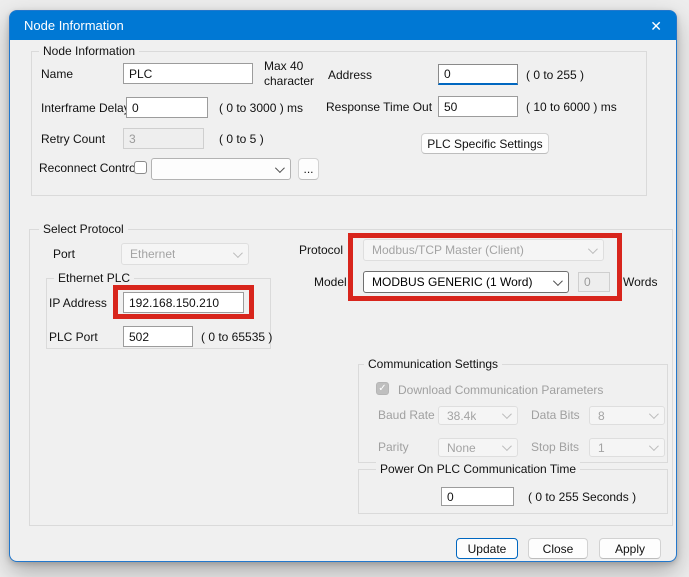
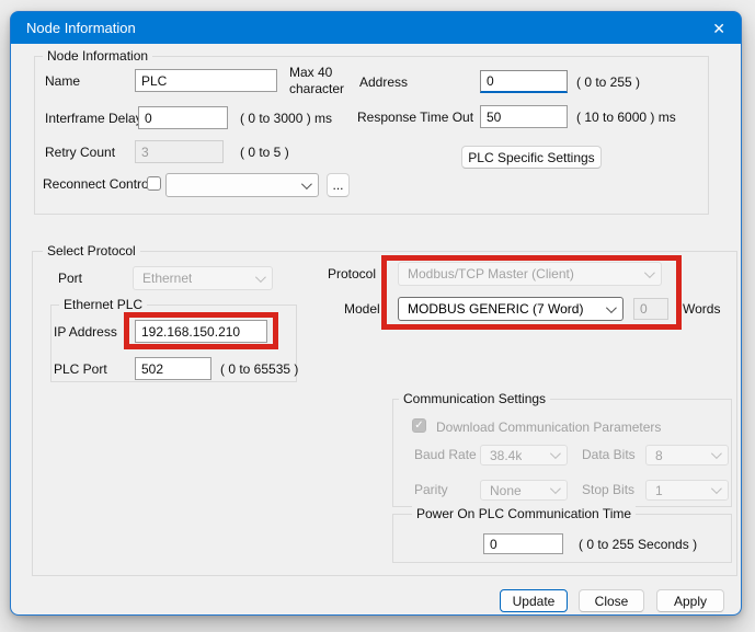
  Node Information
  ✕
  Node Information
  Name
  PLC
  Max 40 character
  Address
  0
  ( 0 to 255 )
  Interframe Dela
  0
  ( 0 to 3000 ) ms
  Response Time Out
  50
  ( 10 to 6000 ) ms
  Retry Count
  3
  ( 0 to 5 )
  PLC Specific Settings
  Reconnect Contro
  ...
  Select Protocol
  Port
  Ethernet
  Protocol
  Modbus/TCP Master (Client)
  Model
- MODBUS GENERIC (1 Word)
+ MODBUS GENERIC (7 Word)
  0
  Words
  Ethernet PLC
  IP Address
  192.168.150.210
  PLC Port
  502
  ( 0 to 65535 )
  Communication Settings
  ✓
  Download Communication Parameters
  Baud Rate
  38.4k
  Data Bits
  8
  Parity
  None
  Stop Bits
  1
  Power On PLC Communication Time
  0
  ( 0 to 255 Seconds )
  Update
  Close
  Apply
